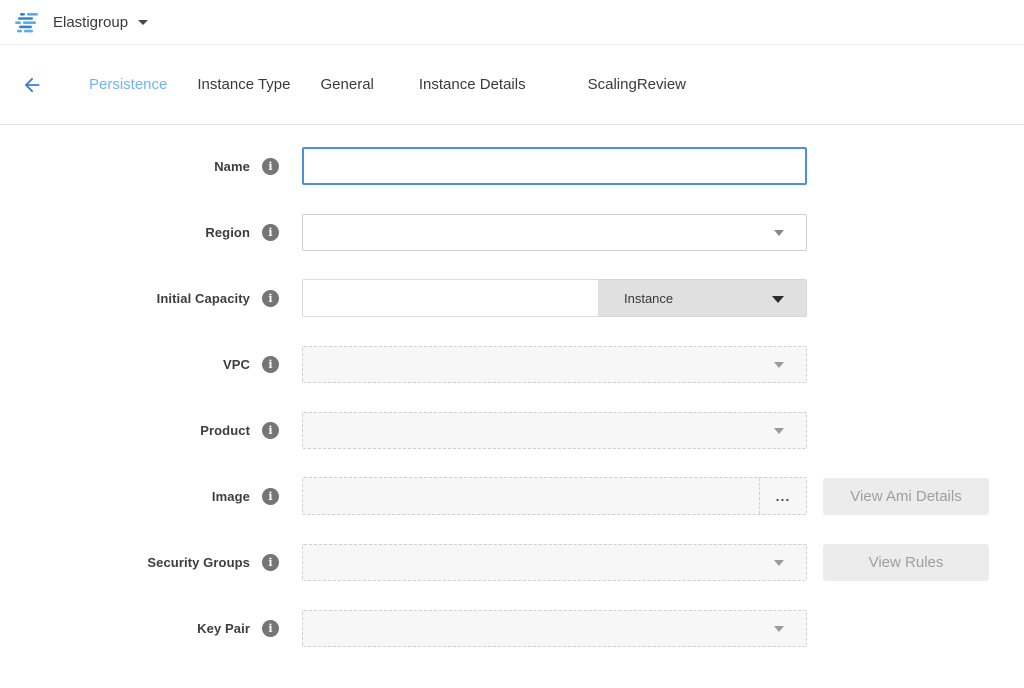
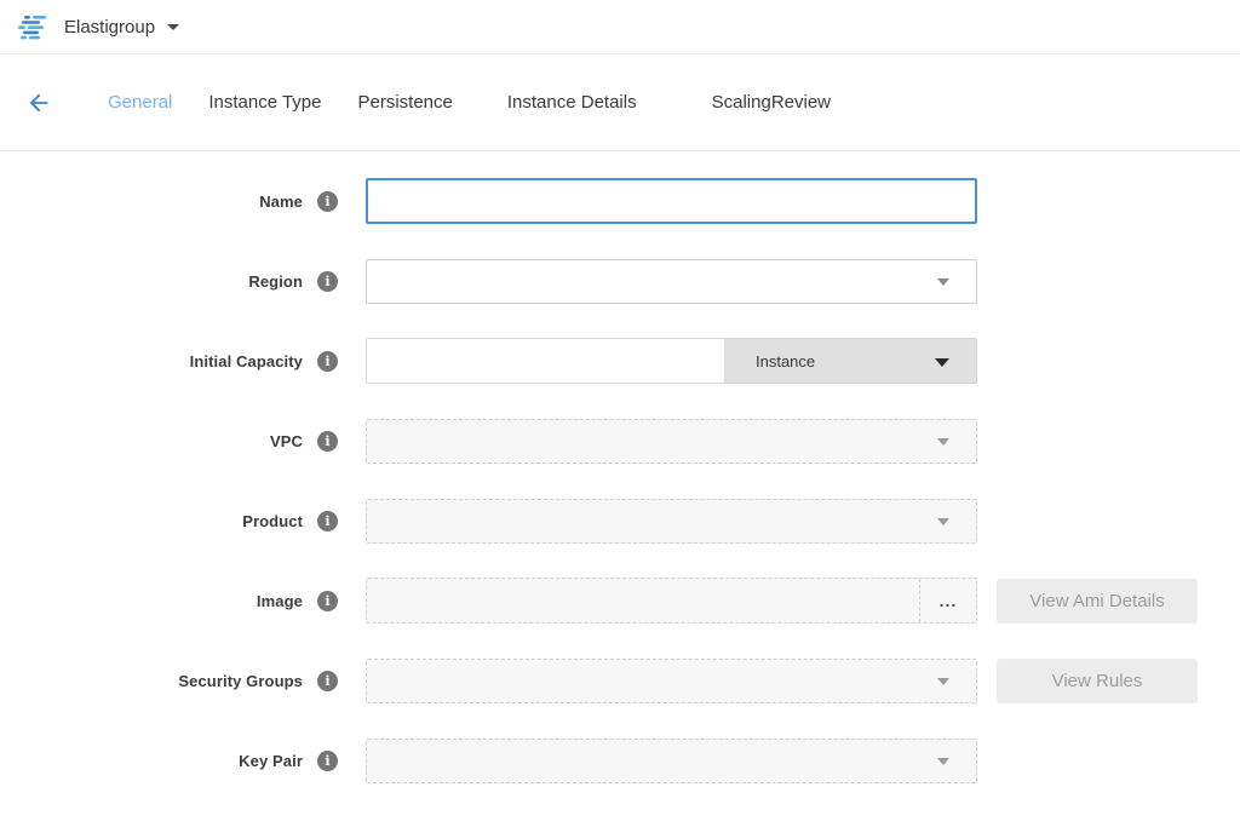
  Elastigroup
- Persistence
+ General
  Instance Type
- General
+ Persistence
  Instance Details
  Scaling
  Review
  Name
  i
  Region
  i
  Initial Capacity
  i
  Instance
  VPC
  i
  Product
  i
  Image
  i
  ...
  View Ami Details
  Security Groups
  i
  View Rules
  Key Pair
  i
